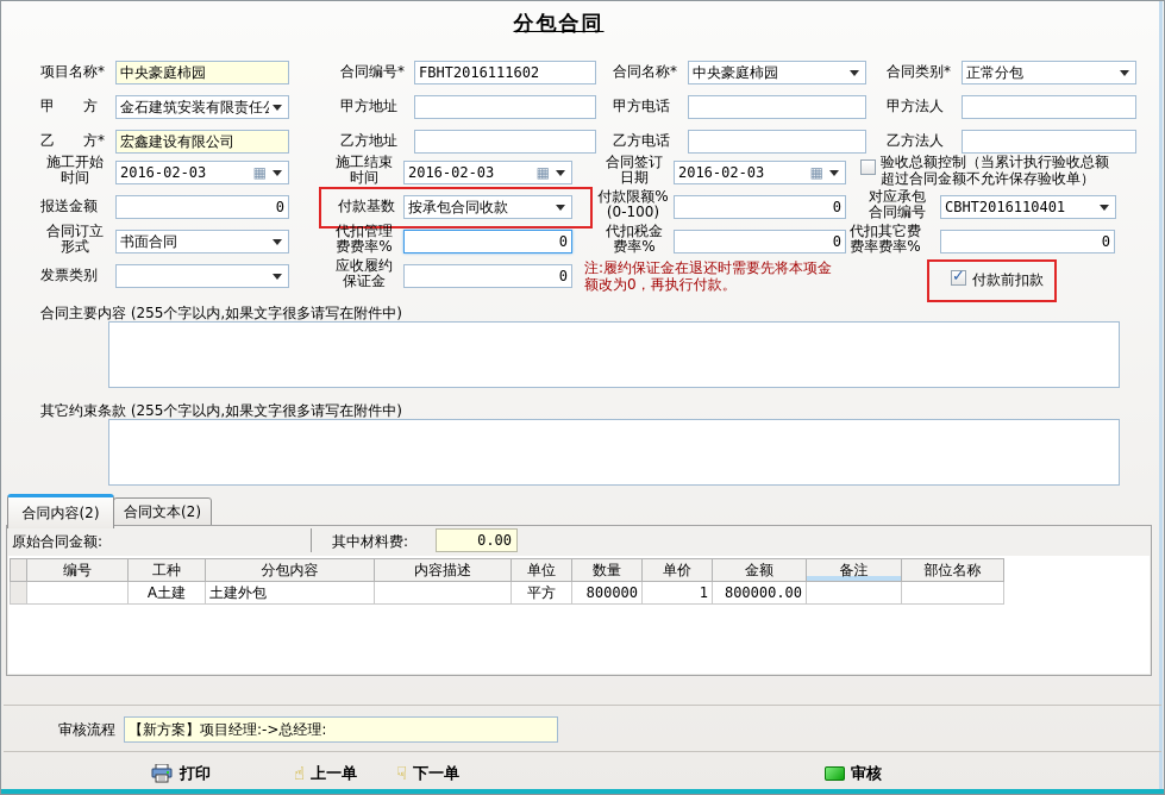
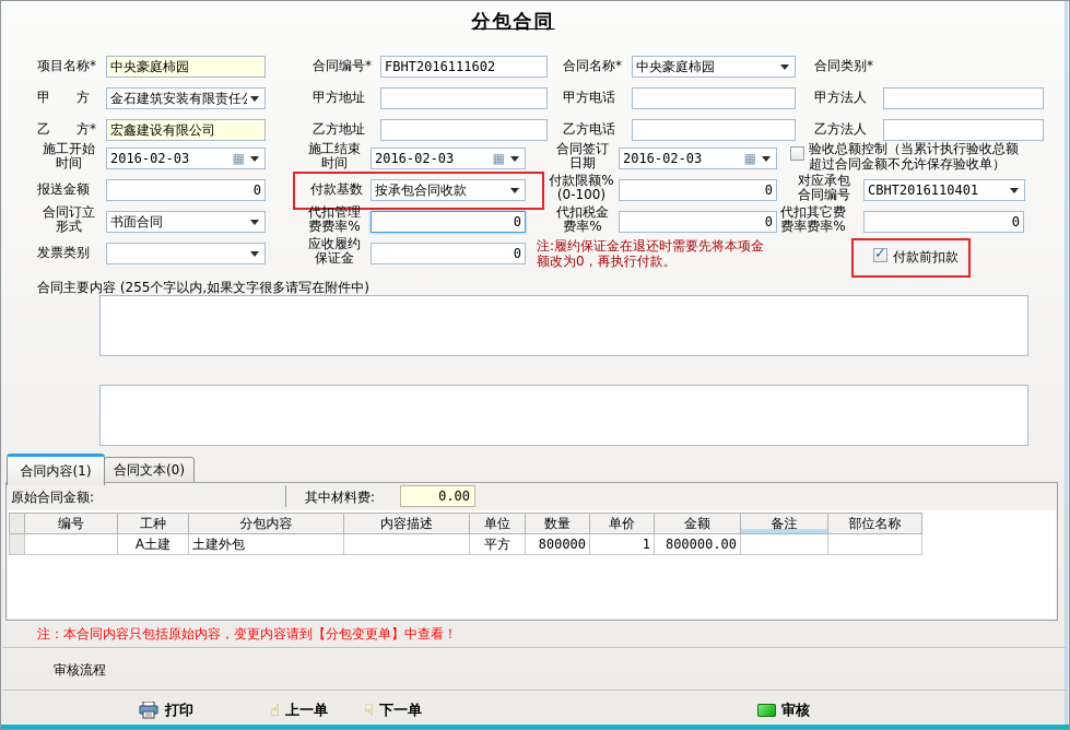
  分包合同
  项目名称*
  中央豪庭柿园
  合同编号*
  FBHT2016111602
  合同名称*
  中央豪庭柿园
  合同类别*
- 正常分包
  甲 方
  金石建筑安装有限责任
  甲方地址
  甲方电话
  甲方法人
  乙 方*
  宏鑫建设有限公司
  乙方地址
  乙方电话
  乙方法人
  施工开始
  时间
  2016-02-03
  施工结束
  时间
  2016-02-03
  合同签订
  日期
  2016-02-03
  验收总额控制（当累计执行验收总额
  超过合同金额不允许保存验收单）
  报送金额
  0
  付款基数
  按承包合同收款
  付款限额%
  (0-100)
  0
  对应承包
  合同编号
  CBHT2016110401
  合同订立
  形式
  书面合同
  代扣管理
  费费率%
  0
  代扣税金
  费率%
  0
  代扣其它费
  费率费率%
  0
  发票类别
  应收履约
  保证金
  0
  注:履约保证金在退还时需要先将本项金
  额改为0，再执行付款。
  付款前扣款
  合同主要内容 (255个字以内,如果文字很多请写在附件中)
- 其它约束条款 (255个字以内,如果文字很多请写在附件中)
- 合同内容(2)
+ 合同内容(1)
- 合同文本(2)
+ 合同文本(0)
  原始合同金额:
  其中材料费:
  0.00
  	编号	工种	分包内容	内容描述	单位	数量	单价	金额	备注	部位名称
  		A土建	土建外包		平方	800000	1	800000.00
+ 注：本合同内容只包括原始内容，变更内容请到【分包变更单】中查看！
  审核流程
- 【新方案】项目经理:->总经理:
  打印
  上一单
  下一单
  审核
